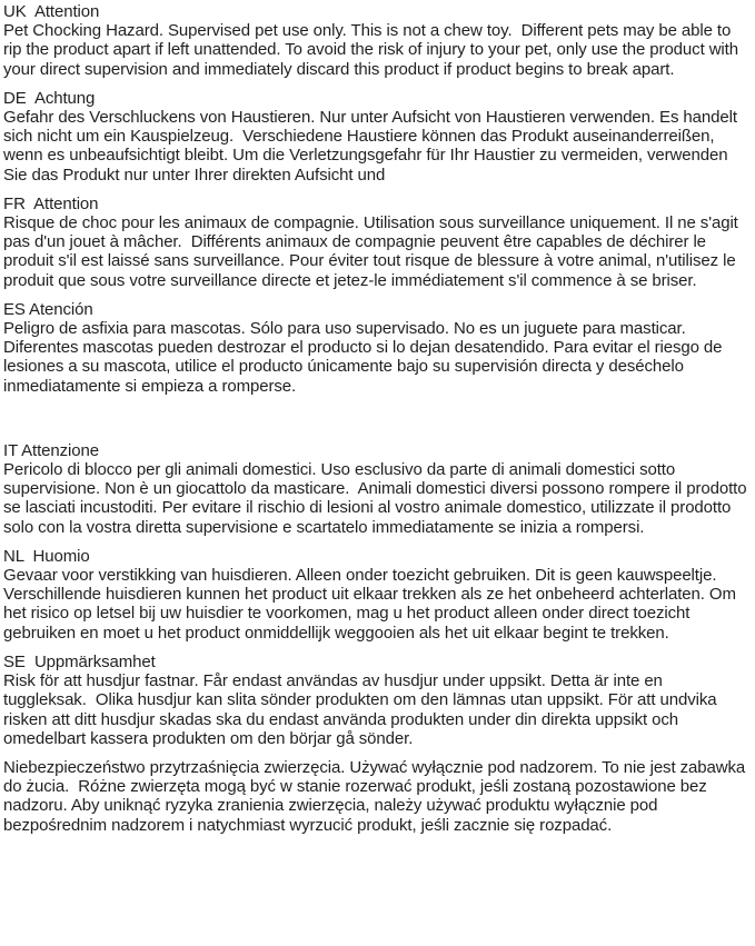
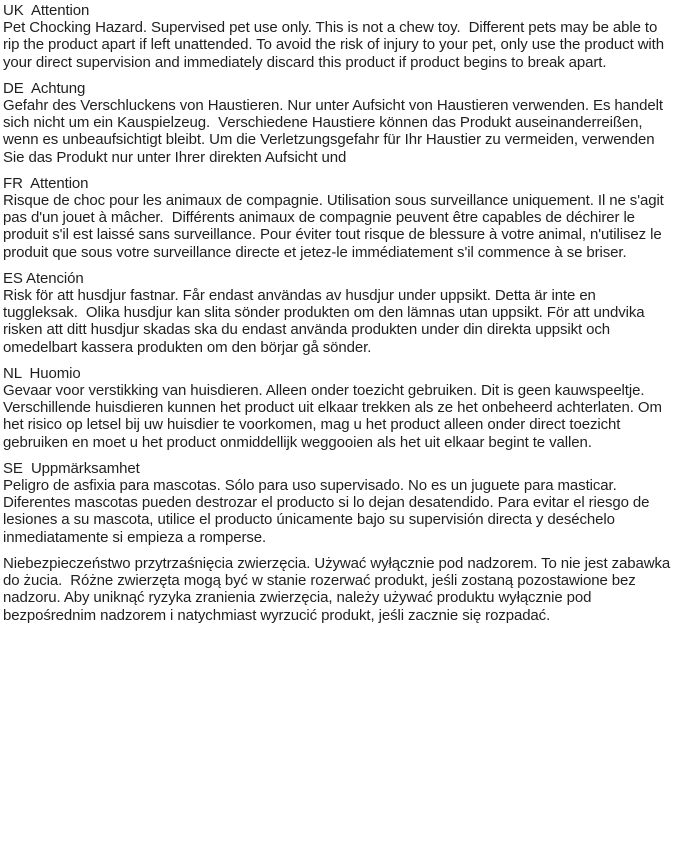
  UK Attention
  Pet Chocking Hazard. Supervised pet use only. This is not a chew toy. Different pets may be able to rip the product apart if left unattended. To avoid the risk of injury to your pet, only use the product with your direct supervision and immediately discard this product if product begins to break apart.
  DE Achtung
  Gefahr des Verschluckens von Haustieren. Nur unter Aufsicht von Haustieren verwenden. Es handelt sich nicht um ein Kauspielzeug. Verschiedene Haustiere können das Produkt auseinanderreißen, wenn es unbeaufsichtigt bleibt. Um die Verletzungsgefahr für Ihr Haustier zu vermeiden, verwenden Sie das Produkt nur unter Ihrer direkten Aufsicht und
  FR Attention
  Risque de choc pour les animaux de compagnie. Utilisation sous surveillance uniquement. Il ne s'agit pas d'un jouet à mâcher. Différents animaux de compagnie peuvent être capables de déchirer le produit s'il est laissé sans surveillance. Pour éviter tout risque de blessure à votre animal, n'utilisez le produit que sous votre surveillance directe et jetez-le immédiatement s'il commence à se briser.
  ES Atención
- Peligro de asfixia para mascotas. Sólo para uso supervisado. No es un juguete para masticar. Diferentes mascotas pueden destrozar el producto si lo dejan desatendido. Para evitar el riesgo de lesiones a su mascota, utilice el producto únicamente bajo su supervisión directa y deséchelo inmediatamente si empieza a romperse.
+ Risk för att husdjur fastnar. Får endast användas av husdjur under uppsikt. Detta är inte en tuggleksak. Olika husdjur kan slita sönder produkten om den lämnas utan uppsikt. För att undvika risken att ditt husdjur skadas ska du endast använda produkten under din direkta uppsikt och omedelbart kassera produkten om den börjar gå sönder.
- IT Attenzione
- Pericolo di blocco per gli animali domestici. Uso esclusivo da parte di animali domestici sotto supervisione. Non è un giocattolo da masticare. Animali domestici diversi possono rompere il prodotto se lasciati incustoditi. Per evitare il rischio di lesioni al vostro animale domestico, utilizzate il prodotto solo con la vostra diretta supervisione e scartatelo immediatamente se inizia a rompersi.
  NL Huomio
- Gevaar voor verstikking van huisdieren. Alleen onder toezicht gebruiken. Dit is geen kauwspeeltje. Verschillende huisdieren kunnen het product uit elkaar trekken als ze het onbeheerd achterlaten. Om het risico op letsel bij uw huisdier te voorkomen, mag u het product alleen onder direct toezicht gebruiken en moet u het product onmiddellijk weggooien als het uit elkaar begint te trekken.
+ Gevaar voor verstikking van huisdieren. Alleen onder toezicht gebruiken. Dit is geen kauwspeeltje. Verschillende huisdieren kunnen het product uit elkaar trekken als ze het onbeheerd achterlaten. Om het risico op letsel bij uw huisdier te voorkomen, mag u het product alleen onder direct toezicht gebruiken en moet u het product onmiddellijk weggooien als het uit elkaar begint te vallen.
  SE Uppmärksamhet
- Risk för att husdjur fastnar. Får endast användas av husdjur under uppsikt. Detta är inte en tuggleksak. Olika husdjur kan slita sönder produkten om den lämnas utan uppsikt. För att undvika risken att ditt husdjur skadas ska du endast använda produkten under din direkta uppsikt och omedelbart kassera produkten om den börjar gå sönder.
+ Peligro de asfixia para mascotas. Sólo para uso supervisado. No es un juguete para masticar. Diferentes mascotas pueden destrozar el producto si lo dejan desatendido. Para evitar el riesgo de lesiones a su mascota, utilice el producto únicamente bajo su supervisión directa y deséchelo inmediatamente si empieza a romperse.
  Niebezpieczeństwo przytrzaśnięcia zwierzęcia. Używać wyłącznie pod nadzorem. To nie jest zabawka do żucia. Różne zwierzęta mogą być w stanie rozerwać produkt, jeśli zostaną pozostawione bez nadzoru. Aby uniknąć ryzyka zranienia zwierzęcia, należy używać produktu wyłącznie pod bezpośrednim nadzorem i natychmiast wyrzucić produkt, jeśli zacznie się rozpadać.
